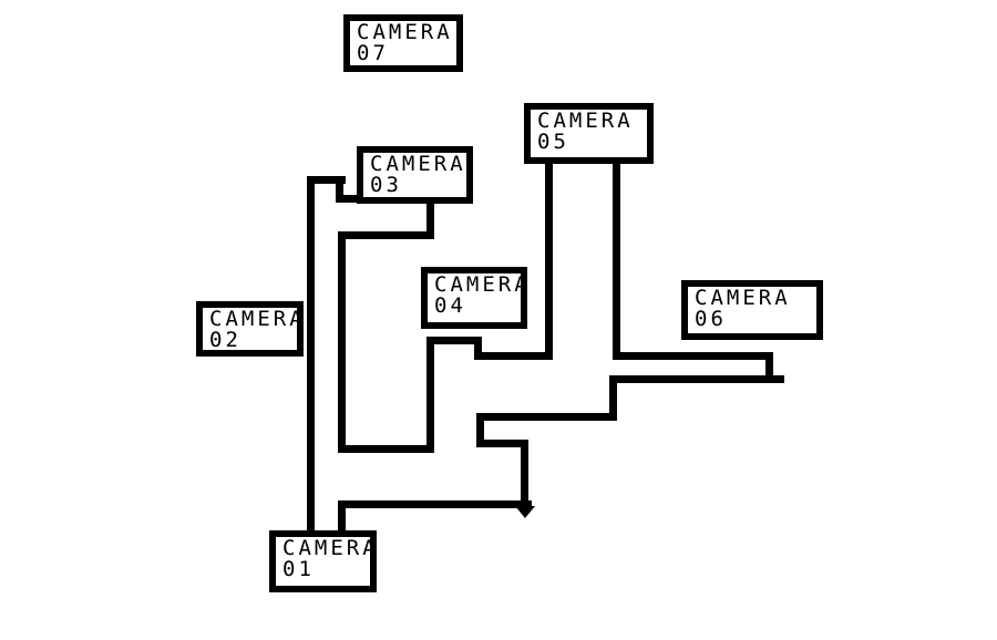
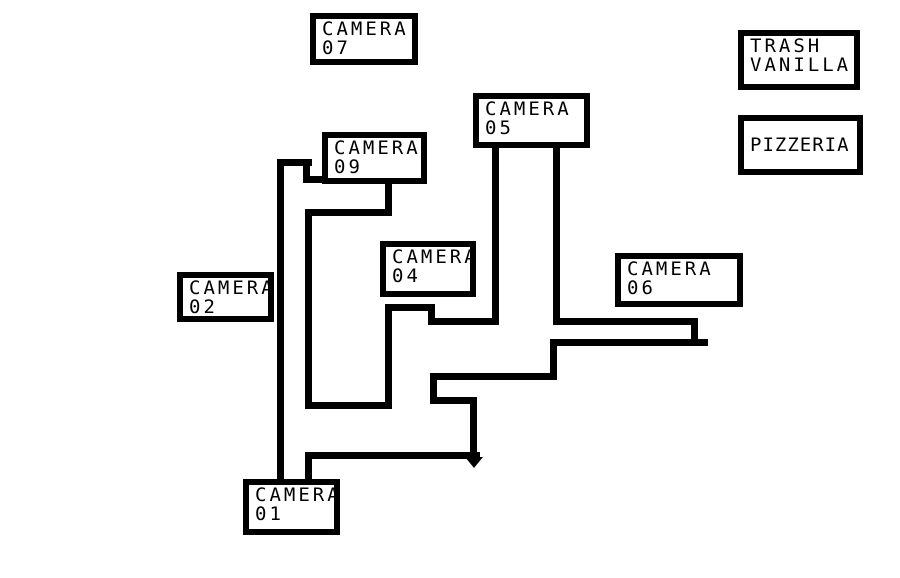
  CAMERA
  07
+ TRASH
+ VANILLA
+ PIZZERIA
  CAMERA
  05
  CAMERA
- 03
+ 09
  CAMER
  04
  CAMER
  02
  CAMERA
  06
  CAMER
  01
